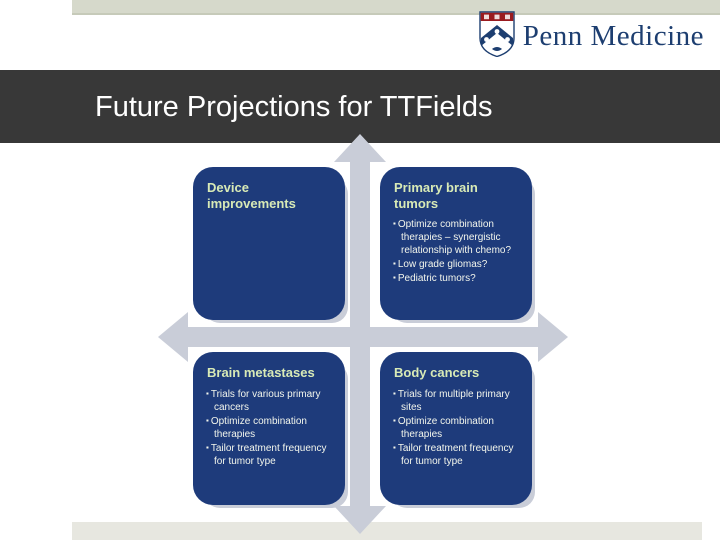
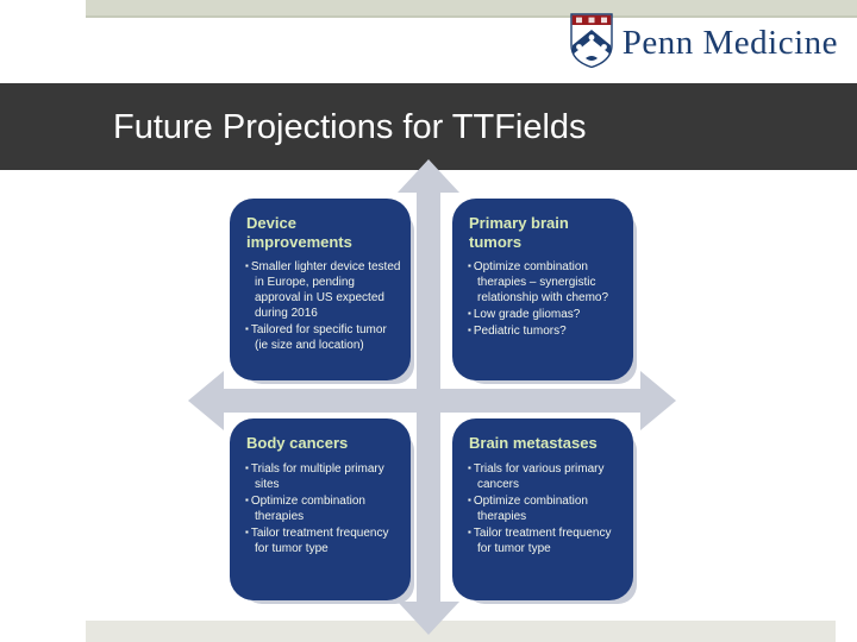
  Penn Medicine
  Future Projections for TTFields
  Device improvements
+ Smaller lighter device tested in Europe, pending approval in US expected during 2016
+ Tailored for specific tumor (ie size and location)
  Primary brain tumors
  Optimize combination therapies – synergistic relationship with chemo?
  Low grade gliomas?
  Pediatric tumors?
- Brain metastases
+ Body cancers
- Trials for various primary cancers
+ Trials for multiple primary sites
  Optimize combination therapies
  Tailor treatment frequency for tumor type
- Body cancers
+ Brain metastases
- Trials for multiple primary sites
+ Trials for various primary cancers
  Optimize combination therapies
  Tailor treatment frequency for tumor type
